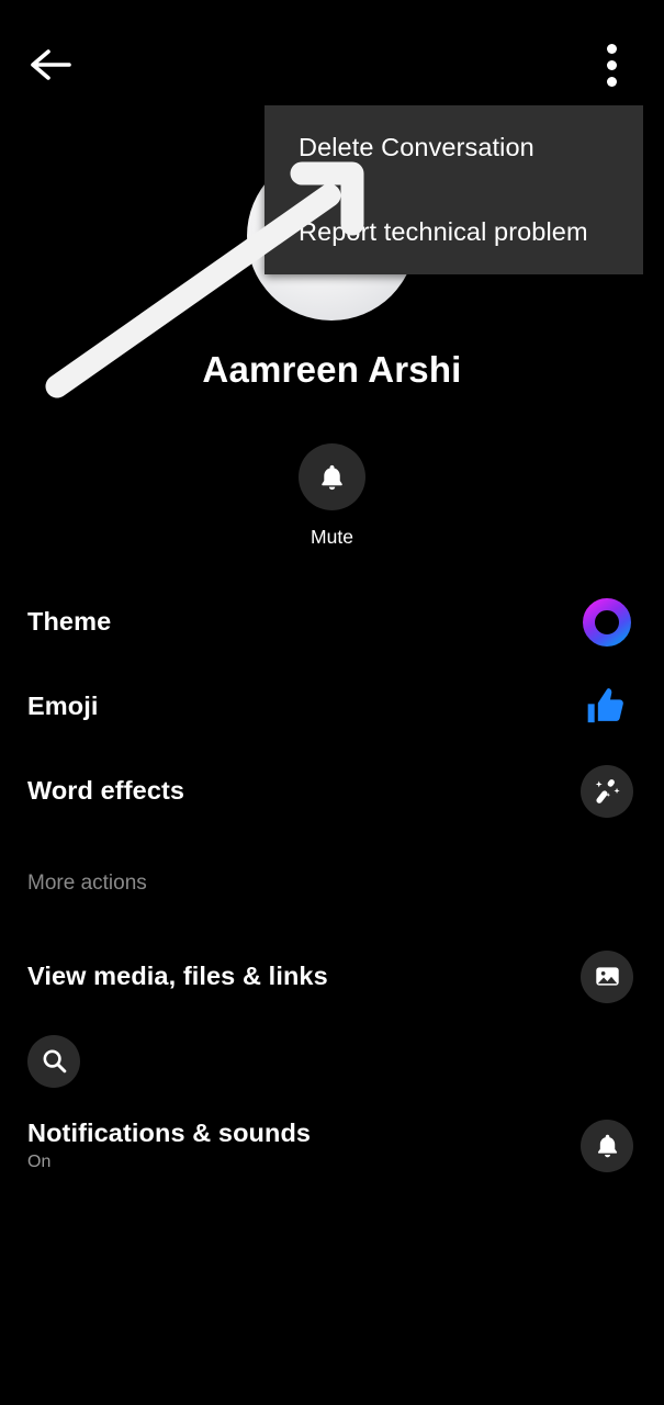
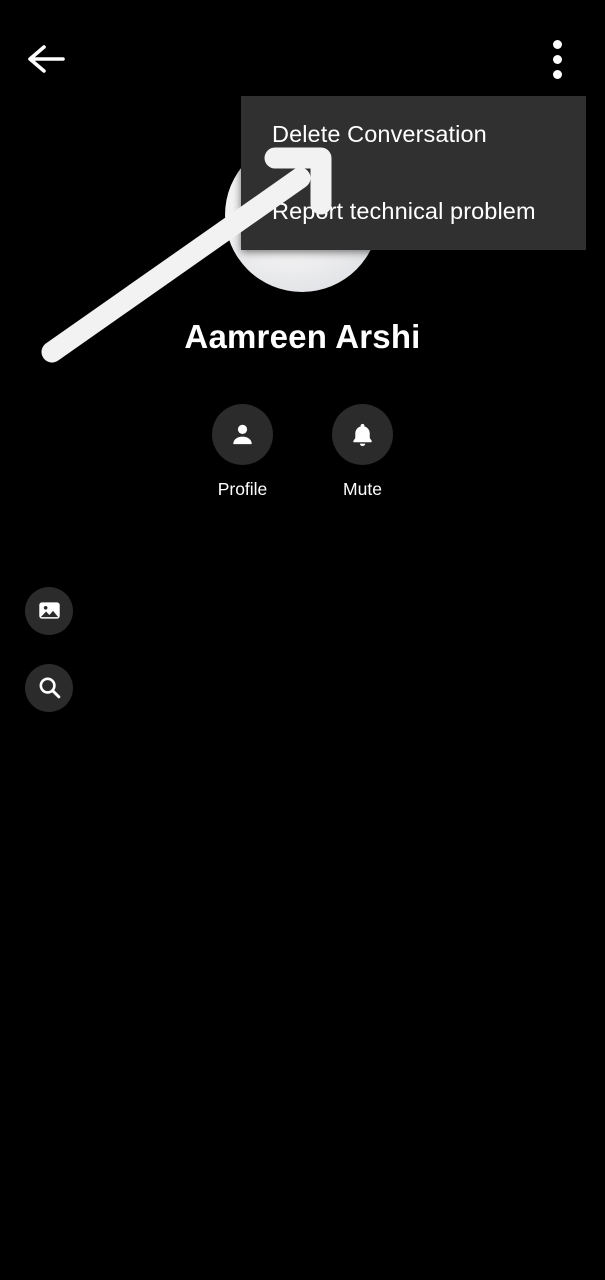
  Delete Conversation
  Reprt technical problem
  Aamreen Arshi
+ Profile
  Mute
- Theme
- Emoji
- Word effects
- More actions
- View media, files & links
- Notifications & sounds
- On
